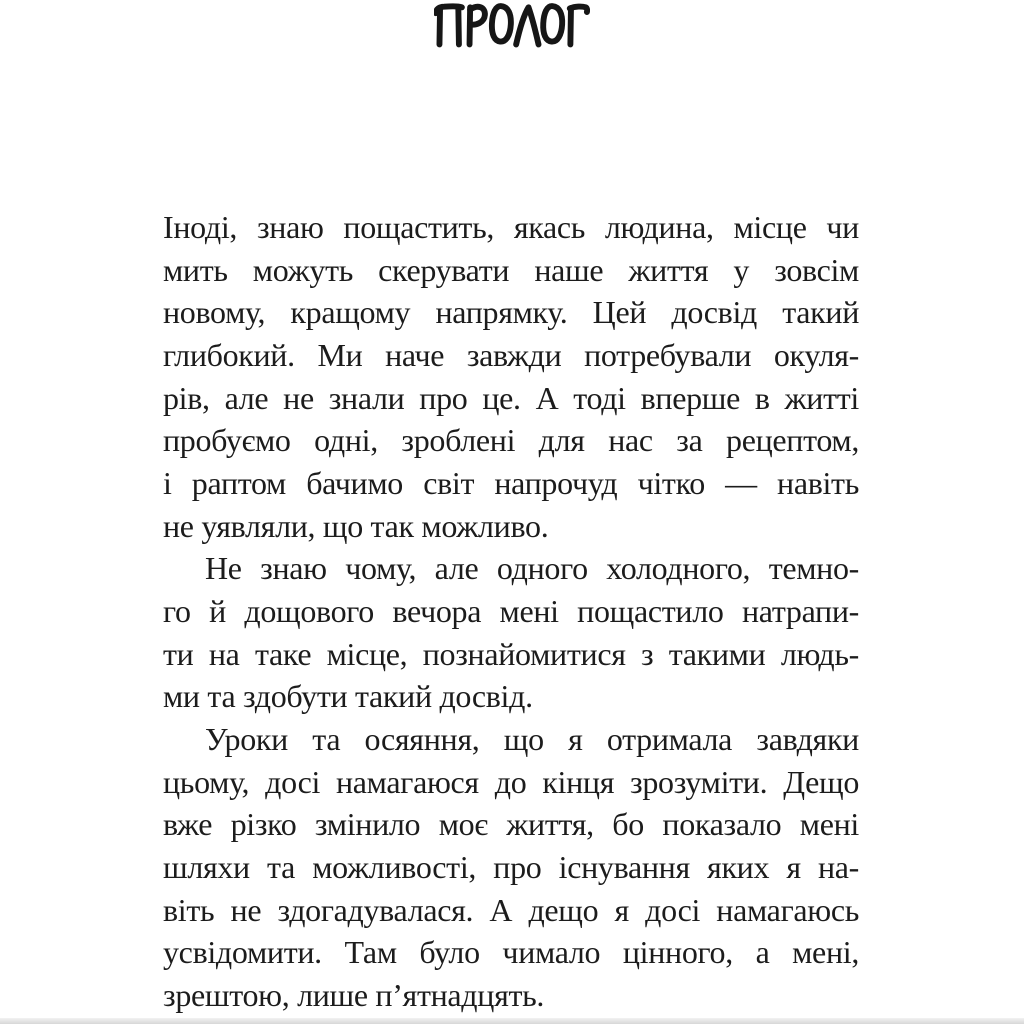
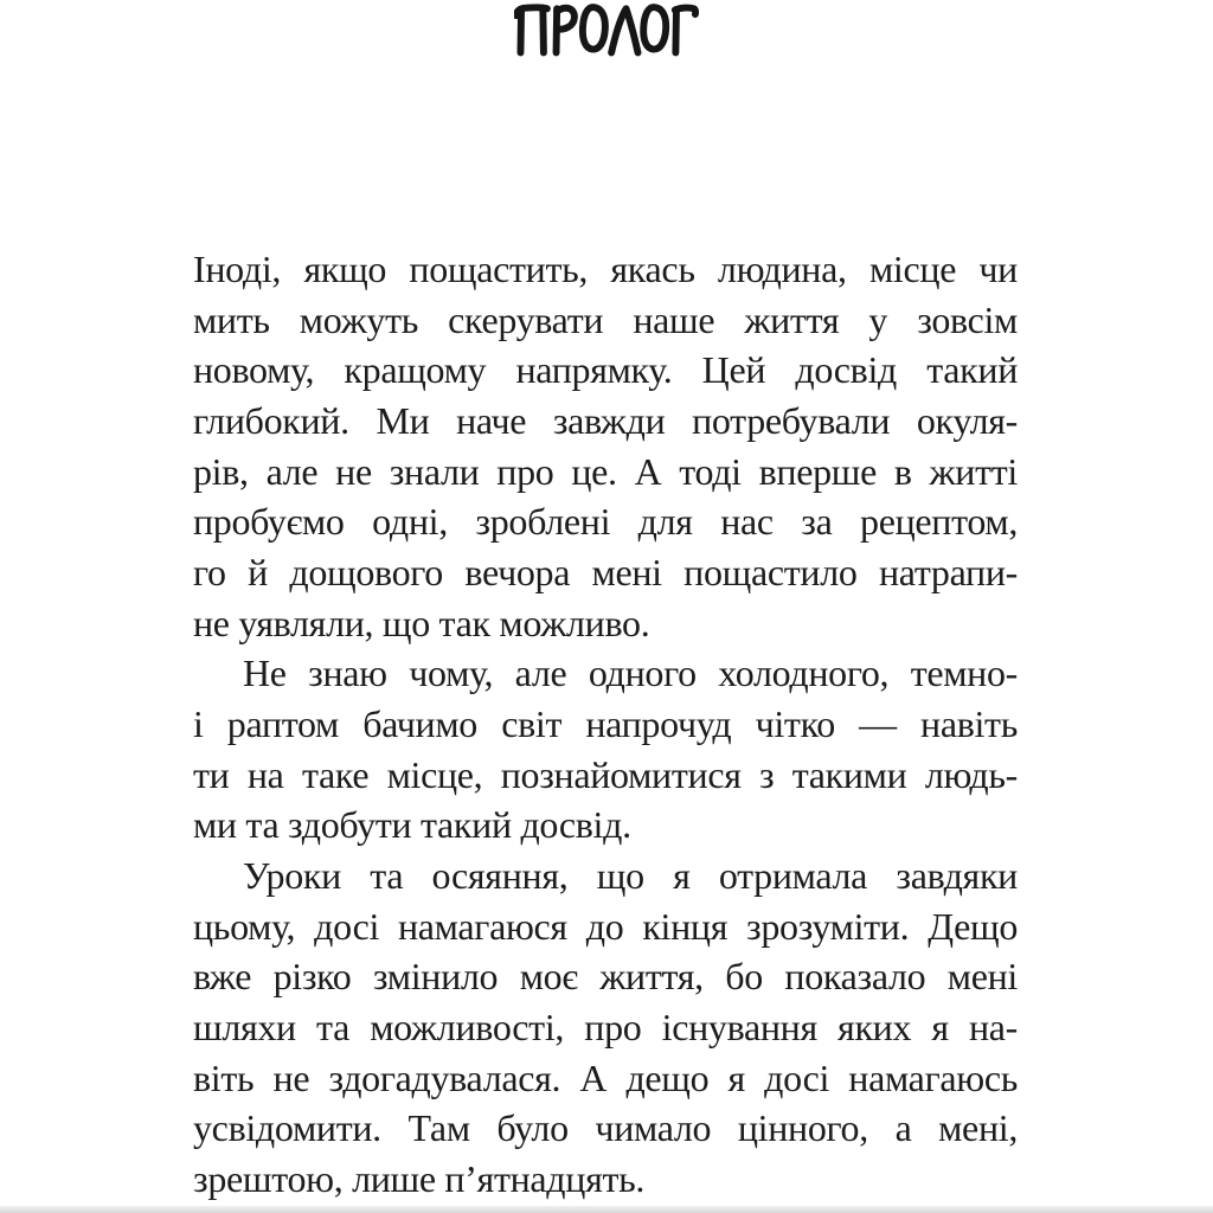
- Іноді, знаю пощастить, якась людина, місце чи
+ Іноді, якщо пощастить, якась людина, місце чи
  мить можуть скерувати наше життя у зовсім
  новому, кращому напрямку. Цей досвід такий
  глибокий. Ми наче завжди потребували окуля-
  рів, але не знали про це. А тоді вперше в житті
  пробуємо одні, зроблені для нас за рецептом,
- і раптом бачимо світ напрочуд чітко — навіть
+ го й дощового вечора мені пощастило натрапи-
  не уявляли, що так можливо.
  Не знаю чому, але одного холодного, темно-
- го й дощового вечора мені пощастило натрапи-
+ і раптом бачимо світ напрочуд чітко — навіть
  ти на таке місце, познайомитися з такими людь-
  ми та здобути такий досвід.
  Уроки та осяяння, що я отримала завдяки
  цьому, досі намагаюся до кінця зрозуміти. Дещо
  вже різко змінило моє життя, бо показало мені
  шляхи та можливості, про існування яких я на-
  віть не здогадувалася. А дещо я досі намагаюсь
  усвідомити. Там було чимало цінного, а мені,
  зрештою, лише п’ятнадцять.
